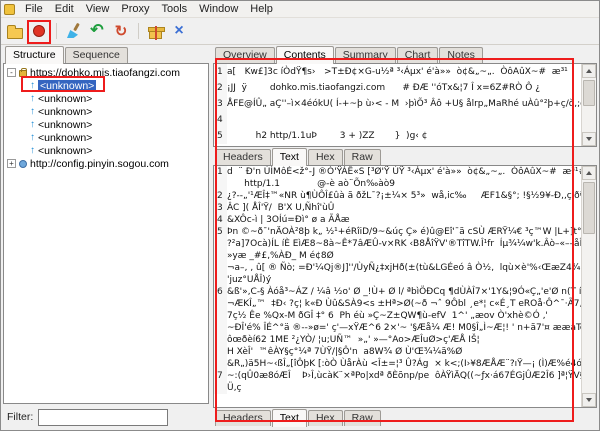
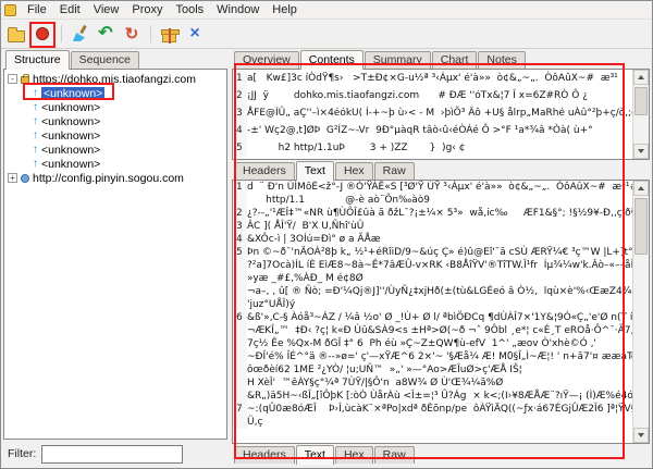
  File
  Edit
  View
  Proxy
  Tools
  Window
  Help
  ↶
  ↻
  ×
  Structure
  Sequence
  -
  https://dohko.mis.tiaofangzi.com
  <unknown>
  <unknown>
  <unknown>
  <unknown>
  <unknown>
  <unknown>
  +
  http://config.pinyin.sogou.com
  Filter:
  Overview
  Contents
  Summary
  Chart
  Notes
  1
  a[ Kw£]3c íÒdŸ¶s› >T±Ð¢×G-u½ª ³‹Áµx' é'à»» ò¢&„~„. ÒôAûX~# æ³¹
  2
  ¡JJ ÿ dohko.mis.tiaofangzi.com # ÐÆ ''óTx&¦7 Î x=6Z#RÒ Ô ¿
  3
  ÅFE@ÍÛ„ aÇ''–ì×4éókU( Í-+~þ ù›< - M ›þìÕ³ Âô +U§ ålrp„MaRhé uÀû°²þ+ç/ò,;
  4
+ -±' Wç2@‚t]ØÞ G²ÍZ~-Vr 9Ð°µàqR tâò‹û‹éÒÁé Ô >°F ¹a*¾â *Òà( ù+°
  5
  h2 http/1.1uÞ 3 + )ZZ } )g‹ ¢
  Headers
  Text
  Hex
  Raw
  1
  d ¨ Ð'n ÙÌMôÉ<ž°-J ®Ò'ŸÁÊ«S [³Ø'Ÿ ÙŸ ³‹Áµx' é'à»» ò¢&„~„. ÒôAûX~# æ³¹
  http/1.1 @-è aò¨Õn‰àò9
  2
  ¿?--„'¹ÆÎ‡™«NR ù¶ÙÔÎ£ûà ã ðžL¯?¡±¼× 5³» wå‚ic‰ ÆF1&§°; !§½9¥-Ð‚‚ç'ð
  3
  ÂC ]( ÅÎ'Ÿ/ B'X U‚Ñhî'ùÛ
  4
  &XÔc-ì | 3OÍú=Ðì° ø a ÃÅæ
  5
  Þn ©~ð¯'nÄOÀ²8þ k„ ½¹+éRîiD/9~&úç Ç» é)û@Eî'¯ã cSÙ ÆRŸ¼€ ³ç™W |L+]t°
  ?²a]7Ocà)ÍL íÈ EìÆ8~8à~Ê*7âÆÛ-v×RK ‹B8ÅîŸV'®TîTW.Î¹fr Íµ¾¼w'k.Âò–«––å
  »yæ _#£‚%ÀÐ_ M é¢8Ø
  ¬a–‚ ‚ û[ ® Ñò; =Ð'¼Qj®J]''/ÙyÑ¿‡xjHð(±(tù&LGÉeó â Ò½‚ lqù×è'%‹ŒæZ4¾
  'juz°UÅÎ)ý
  6
  &ß'»‚C-§ Àóå³~ÁZ / ¼â ½o' Ø _!Ù+ Ø l/ ªbìÖÐCq ¶dÙÀÎ7×'1Y&¦9Ó«Ç„'e'Ø n(T
  ¬ÆKÎ„™ ‡Ð‹ ?ç¦ k«Ð Ùû&SÀ9<s ±Hª>Ø(~ð ¬ˆ 9Ôbl ¸e*¦ c«É¸T eROå·Ô^¯·Ã7
  7ç½ Êe %Qx-M ðGÎ ‡° 6 Ph éù »Ç~Z±QW¶ù-efV 1^' „æov Ò'xhè©Ó ‚'
  ~ÐÎ'é% ÎÉ^°ä ®--»ø=' ç'—xŸÆ^6 2×'~ '§Æå¼ Æ! M߀§Î„Ì~Æ¦! ' n+ã7'¤ ææaT
  ôœðèí62 1ME ²¿YÒ/ ¦u;UÑ™ »„' »—°Ao>ÆÎuØ>ç'ÆÅ IŠ¦
  H XèÎ' ™êÀY§ç°¼ª 7ÙŸ/|§Ô'n a8W¾ Ø Ù'Œ¾¼ã%Ø
  &R„)ä5H~‹ßÎ„[îÔþK [:òÒ ÙårÀù <Î±=¦³ Û?Ág × k<;(I›¥8ÆÅÆ¨?ıŸ—¡ (Ì)Æ%é4ó
  7
  ~:(qÛ0æ8óÆÎ Þ›Î‚ùcàK¨×ªPo|xdª ðÈõnp/pe ôÀŸìÄQ((~ƒx·á67ÉGjÛÆ2Î6 ]ª¦ŸV
  Ü‚ç
  Headers
  Text
  Hex
  Raw
